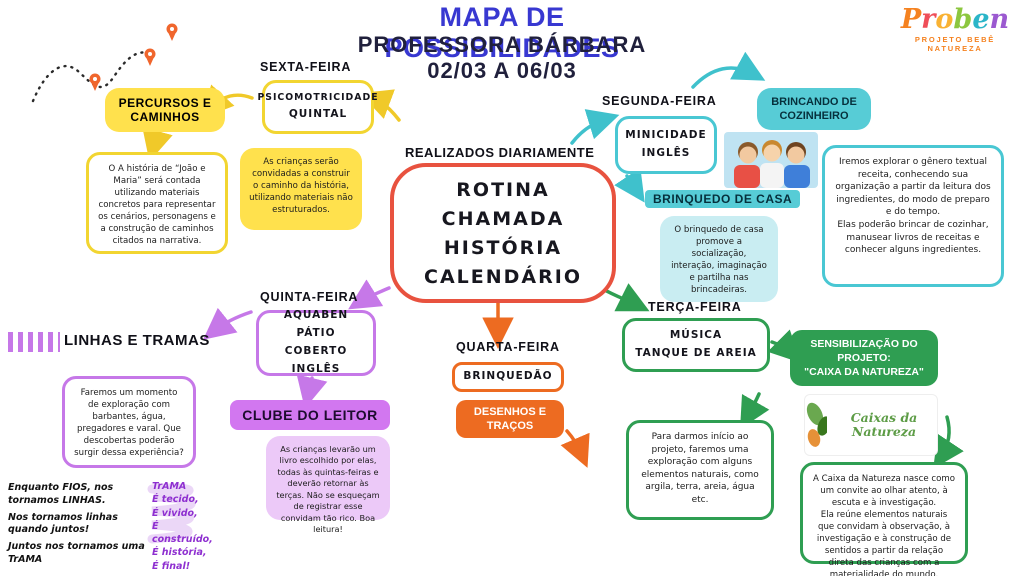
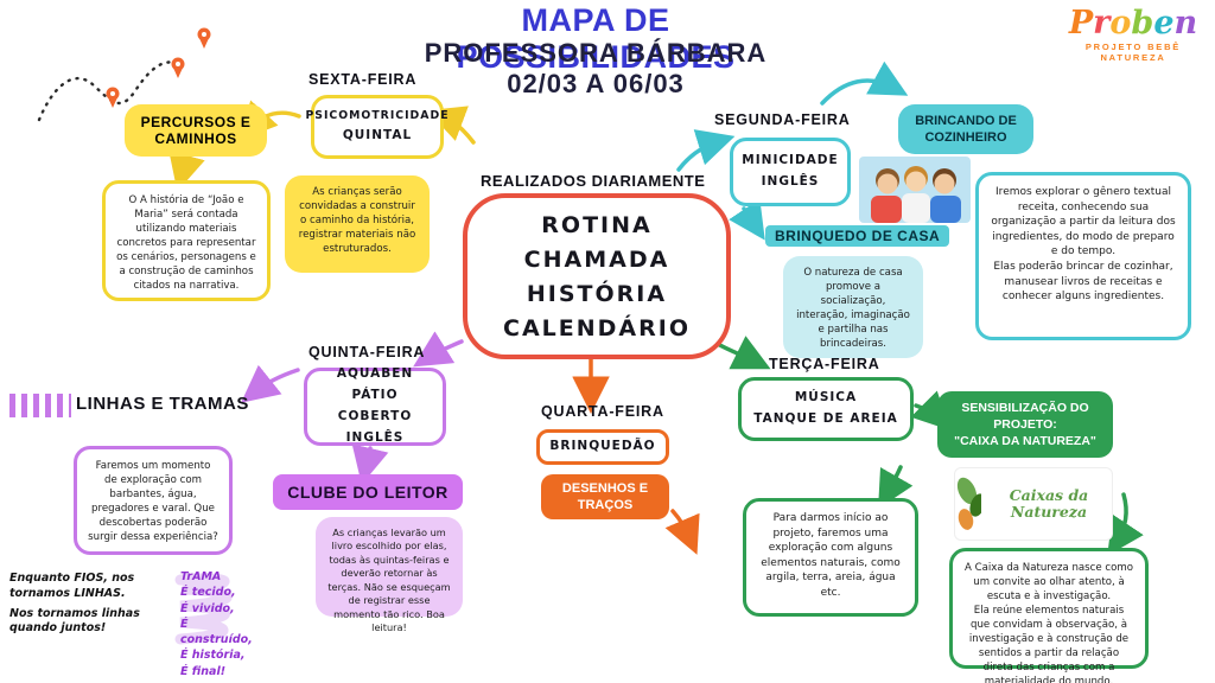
  MAPA DE POSSIBILIDADES
  PROFESSORA BÁRBARA
  02/03 A 06/03
  Proben
  PROJETO BEBÊ NATUREZA
  PERCURSOS E CAMINHOS
  O A história de “João e Maria” será contada utilizando materiais concretos para representar os cenários, personagens e a construção de caminhos citados na narrativa.
  SEXTA-FEIRA
  PSICOMOTRICIDADE
  QUINTAL
- As crianças serão convidadas a construir o caminho da história, utilizando materiais não estruturados.
+ As crianças serão convidadas a construir o caminho da história, registrar materiais não estruturados.
  REALIZADOS DIARIAMENTE
  ROTINA
  CHAMADA
  HISTÓRIA
  CALENDÁRIO
  SEGUNDA-FEIRA
  MINICIDADE
  INGLÊS
  BRINQUEDO DE CASA
- O brinquedo de casa promove a socialização, interação, imaginação e partilha nas brincadeiras.
+ O natureza de casa promove a socialização, interação, imaginação e partilha nas brincadeiras.
  BRINCANDO DE COZINHEIRO
  Iremos explorar o gênero textual receita, conhecendo sua organização a partir da leitura dos ingredientes, do modo de preparo e do tempo.
  Elas poderão brincar de cozinhar, manusear livros de receitas e conhecer alguns ingredientes.
  QUINTA-FEIRA
  AQUABEN
  PÁTIO COBERTO
  INGLÊS
  LINHAS E TRAMAS
  Faremos um momento de exploração com barbantes, água, pregadores e varal. Que descobertas poderão surgir dessa experiência?
  CLUBE DO LEITOR
- As crianças levarão um livro escolhido por elas, todas às quintas-feiras e deverão retornar às terças. Não se esqueçam de registrar esse convidam tão rico. Boa leitura!
+ As crianças levarão um livro escolhido por elas, todas às quintas-feiras e deverão retornar às terças. Não se esqueçam de registrar esse momento tão rico. Boa leitura!
  Enquanto FIOS, nos tornamos LINHAS.
  Nos tornamos linhas quando juntos!
- Juntos nos tornamos uma TrAMA
  TrAMA
  É tecido,
  É vivido,
  É construído,
  É história,
  É final!
  QUARTA-FEIRA
  BRINQUEDÃO
  DESENHOS E TRAÇOS
  TERÇA-FEIRA
  MÚSICA
  TANQUE DE AREIA
  Para darmos início ao projeto, faremos uma exploração com alguns elementos naturais, como argila, terra, areia, água etc.
  SENSIBILIZAÇÃO DO
  PROJETO:
  "CAIXA DA NATUREZA"
  Caixas da Natureza
  A Caixa da Natureza nasce como um convite ao olhar atento, à escuta e à investigação.
  Ela reúne elementos naturais que convidam à observação, à investigação e à construção de sentidos a partir da relação direta das crianças com a materialidade do mundo.
